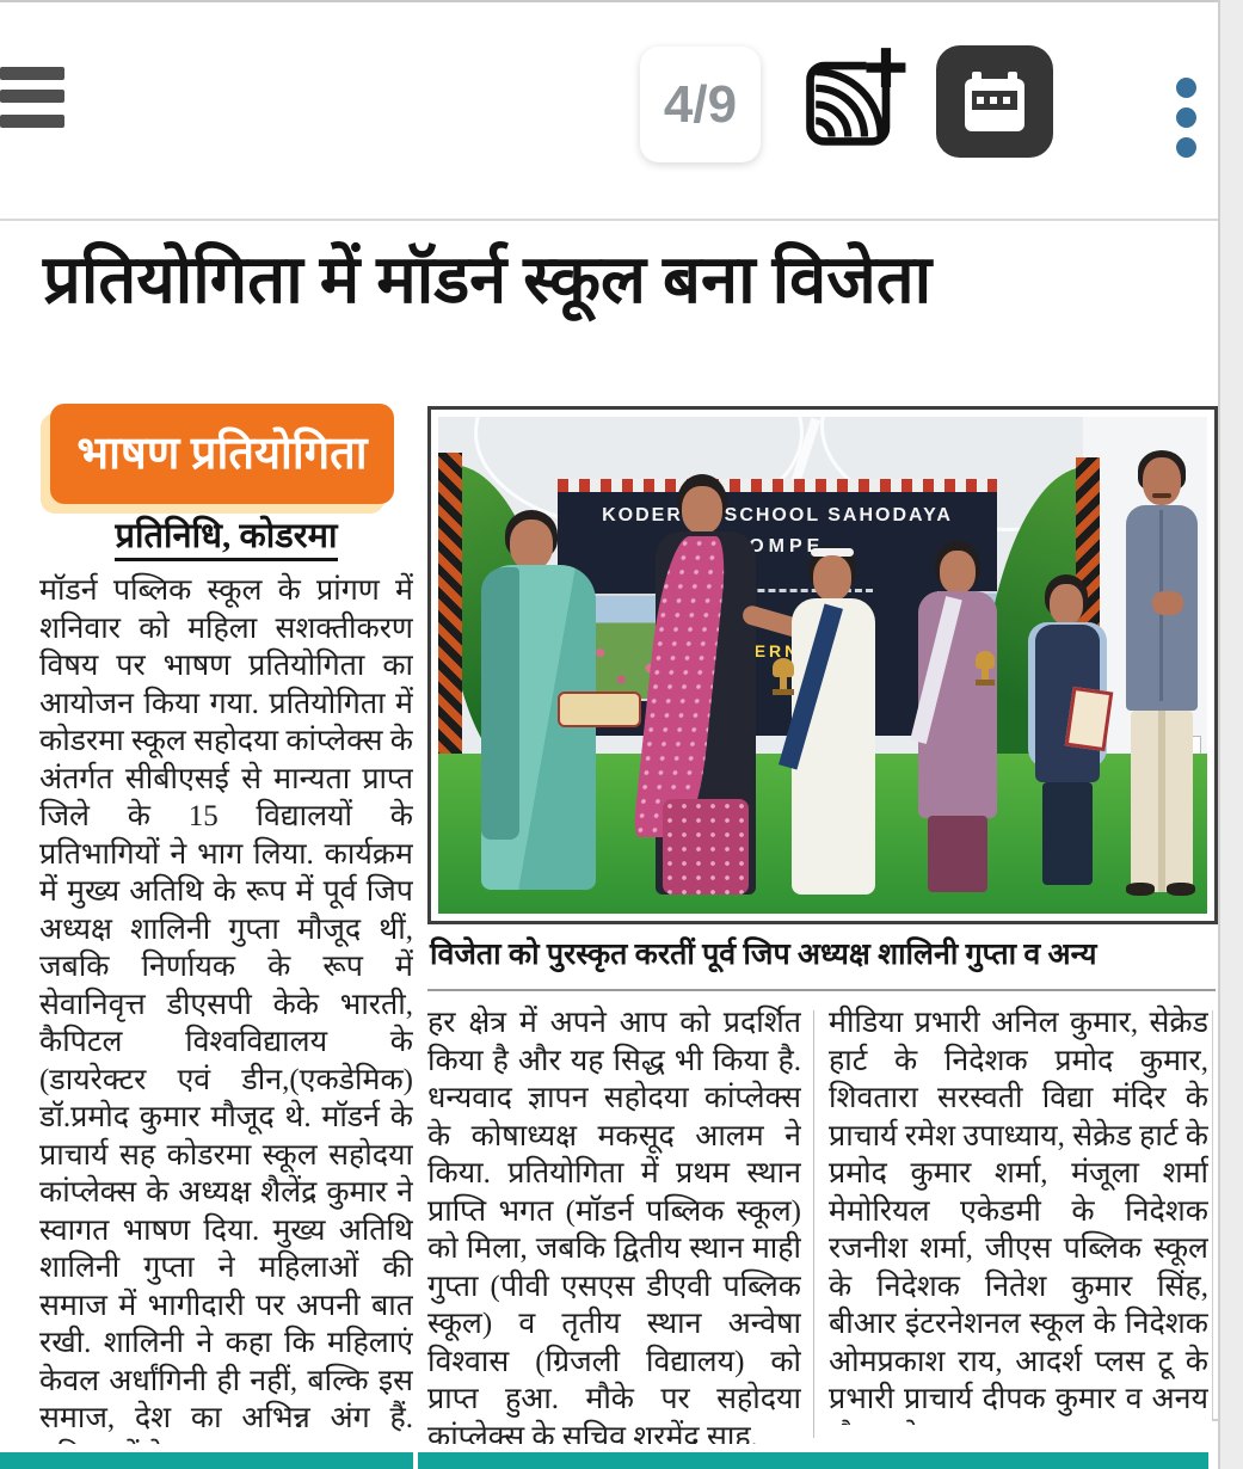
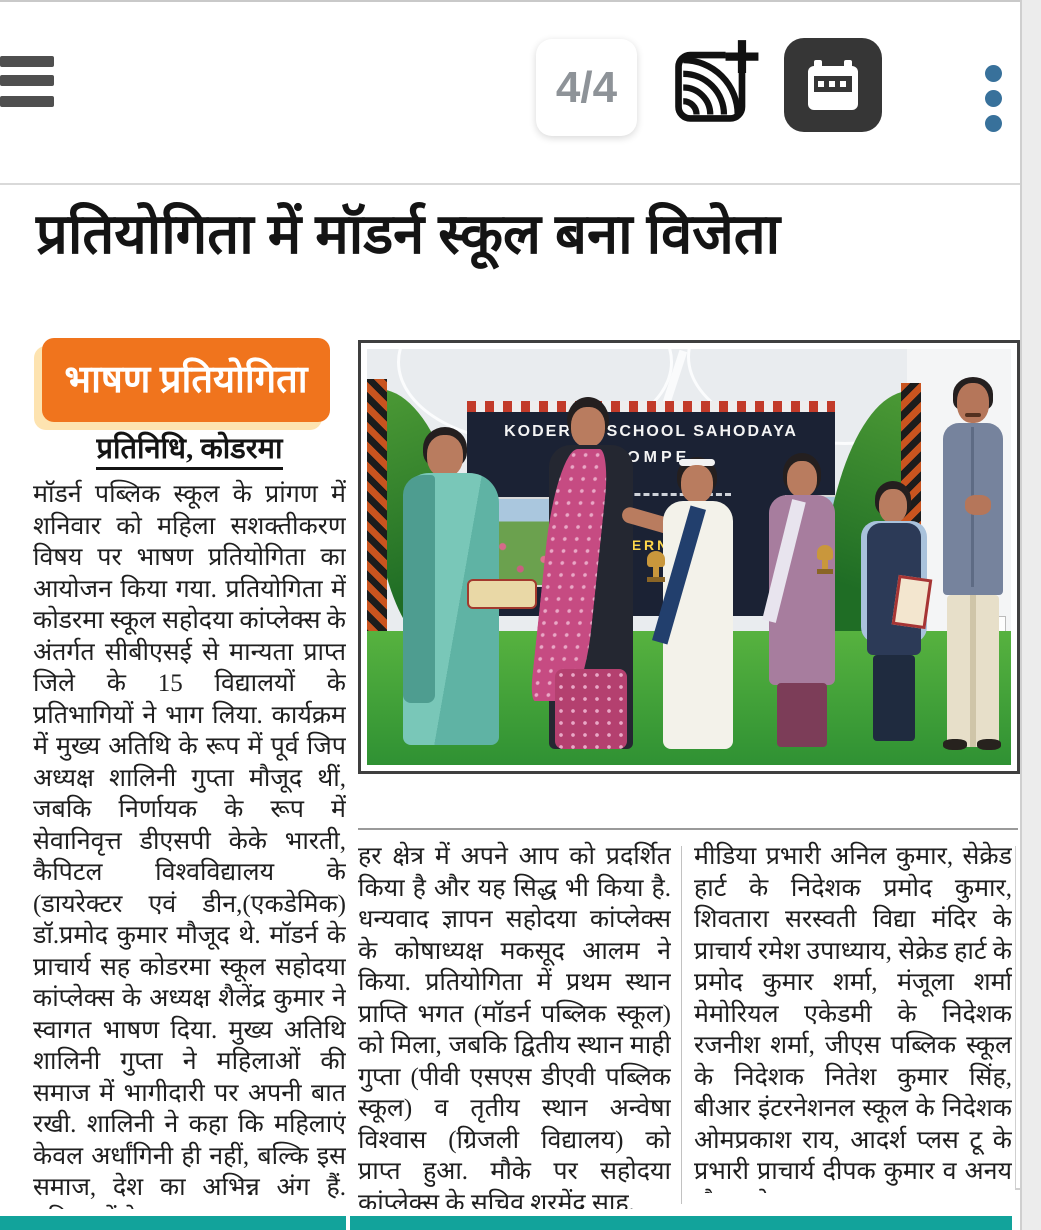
- 4/9
+ 4/4
  प्रतियोगिता में मॉडर्न स्कूल बना विजेता
  भाषण प्रतियोगिता
  प्रतिनिधि, कोडरमा
  मॉडर्न पब्लिक स्कूल के प्रांगण में शनिवार को महिला सशक्तीकरण विषय पर भाषण प्रतियोगिता का आयोजन किया गया. प्रतियोगिता में कोडरमा स्कूल सहोदया कांप्लेक्स के अंतर्गत सीबीएसई से मान्यता प्राप्त जिले के 15 विद्यालयों के प्रतिभागियों ने भाग लिया. कार्यक्रम में मुख्य अतिथि के रूप में पूर्व जिप अध्यक्ष शालिनी गुप्ता मौजूद थीं, जबकि निर्णायक के रूप में सेवानिवृत्त डीएसपी केके भारती, कैपिटल विश्वविद्यालय के (डायरेक्टर एवं डीन,(एकडेमिक) डॉ.प्रमोद कुमार मौजूद थे. मॉडर्न के प्राचार्य सह कोडरमा स्कूल सहोदया कांप्लेक्स के अध्यक्ष शैलेंद्र कुमार ने स्वागत भाषण दिया. मुख्य अतिथि शालिनी गुप्ता ने महिलाओं की समाज में भागीदारी पर अपनी बात रखी. शालिनी ने कहा कि महिलाएं केवल अर्धांगिनी ही नहीं, बल्कि इस समाज, देश का अभिन्न अंग हैं.
  KODER SCHOOL SAHODAYA
  OMPE
- विजेता को पुरस्कृत करतीं पूर्व जिप अध्यक्ष शालिनी गुप्ता व अन्य
  हर क्षेत्र में अपने आप को प्रदर्शित किया है और यह सिद्ध भी किया है. धन्यवाद ज्ञापन सहोदया कांप्लेक्स के कोषाध्यक्ष मकसूद आलम ने किया. प्रतियोगिता में प्रथम स्थान प्राप्ति भगत (मॉडर्न पब्लिक स्कूल) को मिला, जबकि द्वितीय स्थान माही गुप्ता (पीवी एसएस डीएवी पब्लिक स्कूल) व तृतीय स्थान अन्वेषा विश्वास (ग्रिजली विद्यालय) को प्राप्त हुआ. मौके पर सहोदया कांप्लेक्स के सचिव शरमेंद्र साहू,
  मीडिया प्रभारी अनिल कुमार, सेक्रेड हार्ट के निदेशक प्रमोद कुमार, शिवतारा सरस्वती विद्या मंदिर के प्राचार्य रमेश उपाध्याय, सेक्रेड हार्ट के प्रमोद कुमार शर्मा, मंजूला शर्मा मेमोरियल एकेडमी के निदेशक रजनीश शर्मा, जीएस पब्लिक स्कूल के निदेशक नितेश कुमार सिंह, बीआर इंटरनेशनल स्कूल के निदेशक ओमप्रकाश राय, आदर्श प्लस टू के प्रभारी प्राचार्य दीपक कुमार व अनय
